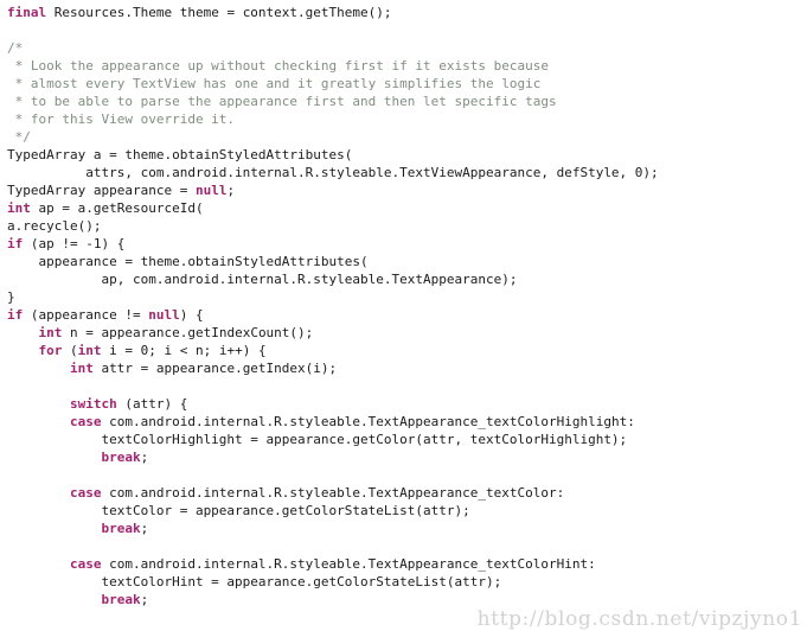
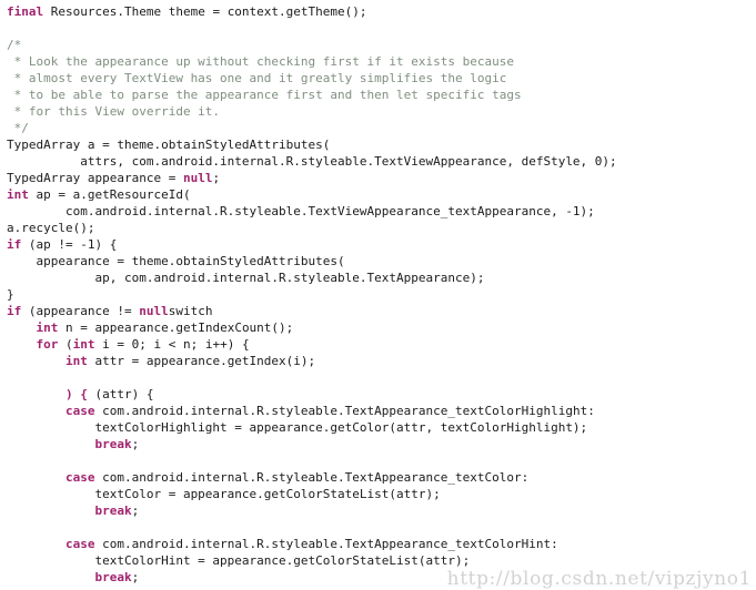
  final Resources.Theme theme = context.getTheme();
  /*
  * Look the appearance up without checking first if it exists because
  * almost every TextView has one and it greatly simplifies the logic
  * to be able to parse the appearance first and then let specific tags
  * for this View override it.
  */
  TypedArray a = theme.obtainStyledAttributes(
  attrs, com.android.internal.R.styleable.TextViewAppearance, defStyle, 0);
  TypedArray appearance = null;
  int ap = a.getResourceId(
+ com.android.internal.R.styleable.TextViewAppearance_textAppearance, -1);
  a.recycle();
  if (ap != -1) {
  appearance = theme.obtainStyledAttributes(
  ap, com.android.internal.R.styleable.TextAppearance);
  }
- if (appearance != null) {
+ if (appearance != nullswitch
  int n = appearance.getIndexCount();
  for (int i = 0; i < n; i++) {
  int attr = appearance.getIndex(i);
- switch (attr) {
+ ) { (attr) {
  case com.android.internal.R.styleable.TextAppearance_textColorHighlight:
  textColorHighlight = appearance.getColor(attr, textColorHighlight);
  break;
  case com.android.internal.R.styleable.TextAppearance_textColor:
  textColor = appearance.getColorStateList(attr);
  break;
  case com.android.internal.R.styleable.TextAppearance_textColorHint:
  textColorHint = appearance.getColorStateList(attr);
  break;
  http://blog.csdn.net/vipzjyno1
